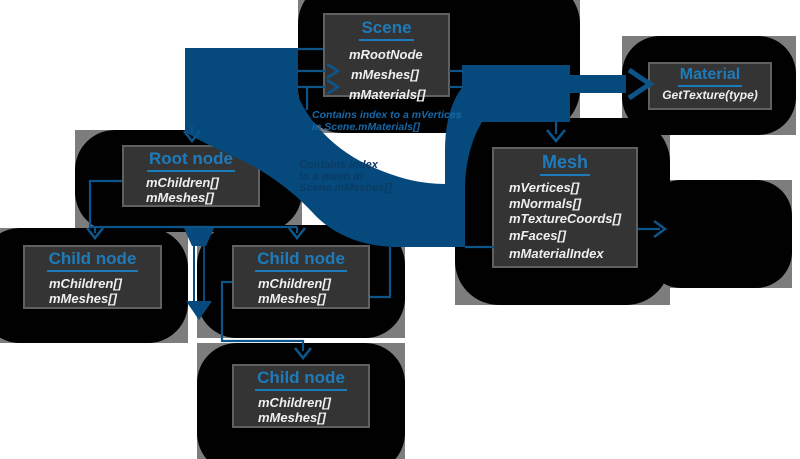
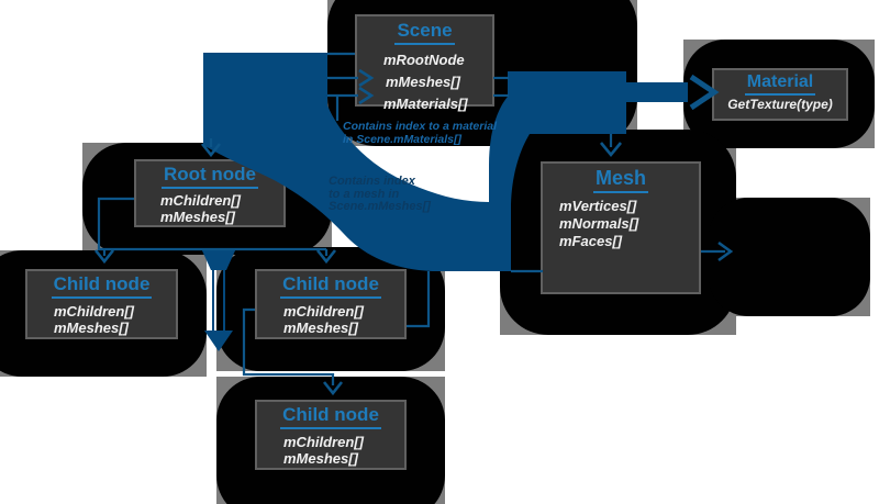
  Scene
  mRootNode
  mMeshes[]
  mMaterials[]
  Material
  GetTexture(type)
  Mesh
  mVertices[]
  mNormals[]
- mTextureCoords[]
  mFaces[]
- mMaterialIndex
  Root node
  mChildren[]
  mMeshes[]
  Child node
  mChildren[]
  mMeshes[]
  Child node
  mChildren[]
  mMeshes[]
  Child node
  mChildren[]
  mMeshes[]
- Contains index to a mVertices
+ Contains index to a material
  in Scene.mMaterials[]
  Contains index
  to a mesh in
  Scene.mMeshes[]
